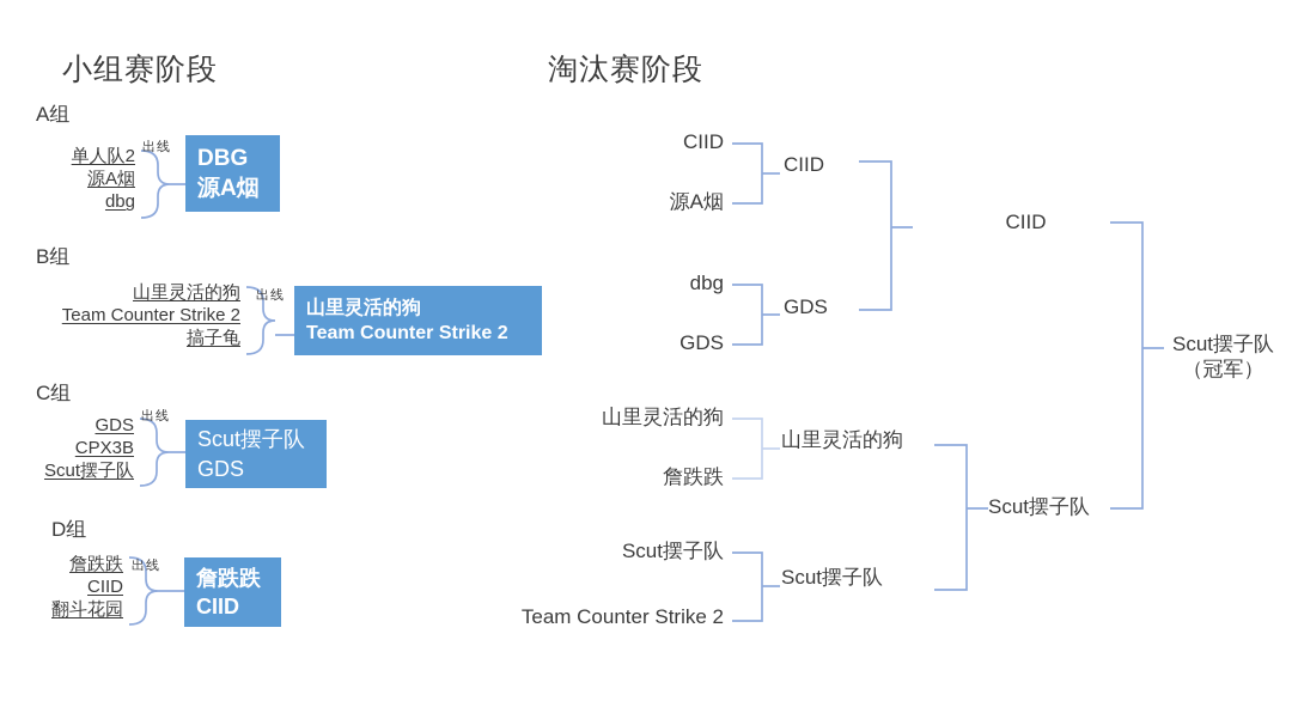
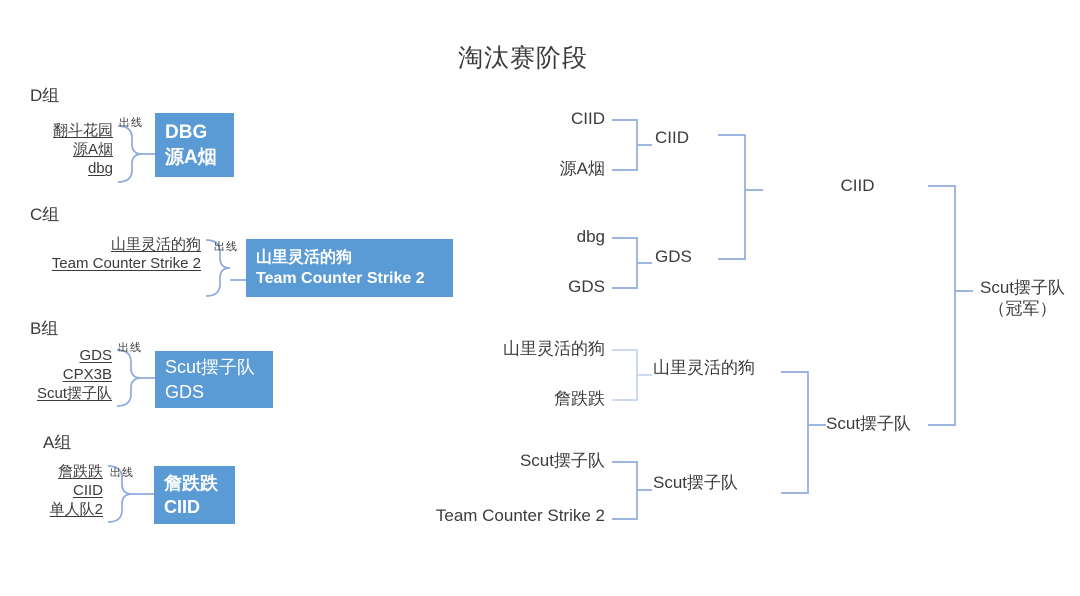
- 小组赛阶段
- A组
+ D组
- 单人队2
+ 翻斗花园
  源A烟
  dbg
  出线
  DBG
  源A烟
- B组
+ C组
  山里灵活的狗
  Team Counter Strike 2
- 搞子龟
  出线
  山里灵活的狗
  Team Counter Strike 2
- C组
+ B组
  GDS
  CPX3B
  Scut摆子队
  出线
  Scut摆子队
  GDS
- D组
+ A组
  詹跌跌
  CIID
- 翻斗花园
+ 单人队2
  出线
  詹跌跌
  CIID
  淘汰赛阶段
  CIID
  源A烟
  CIID
  dbg
  GDS
  GDS
  山里灵活的狗
  詹跌跌
  山里灵活的狗
  Scut摆子队
  Team Counter Strike 2
  Scut摆子队
  CIID
  Scut摆子队
  Scut摆子队
  （冠军）
